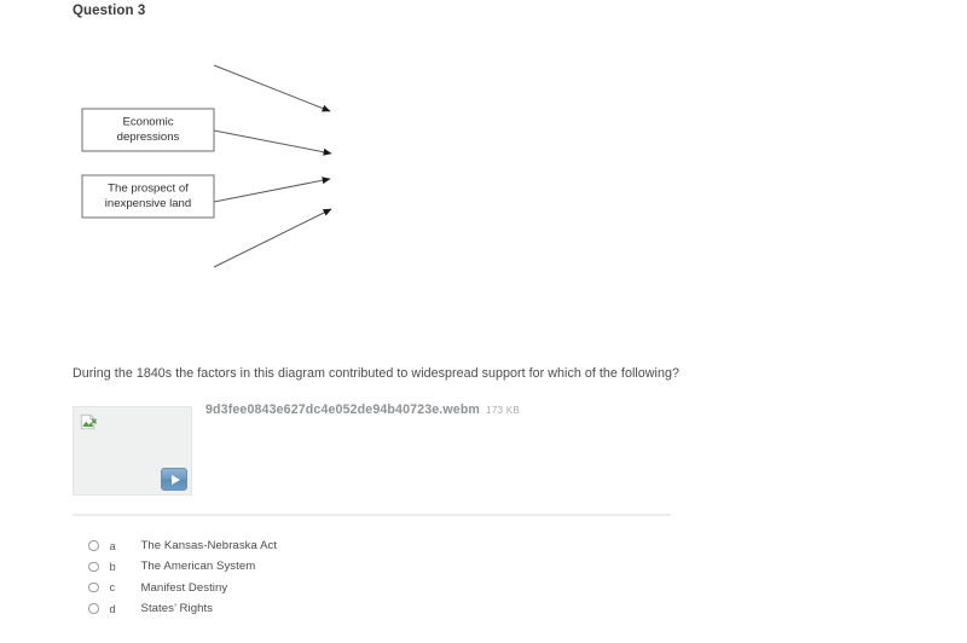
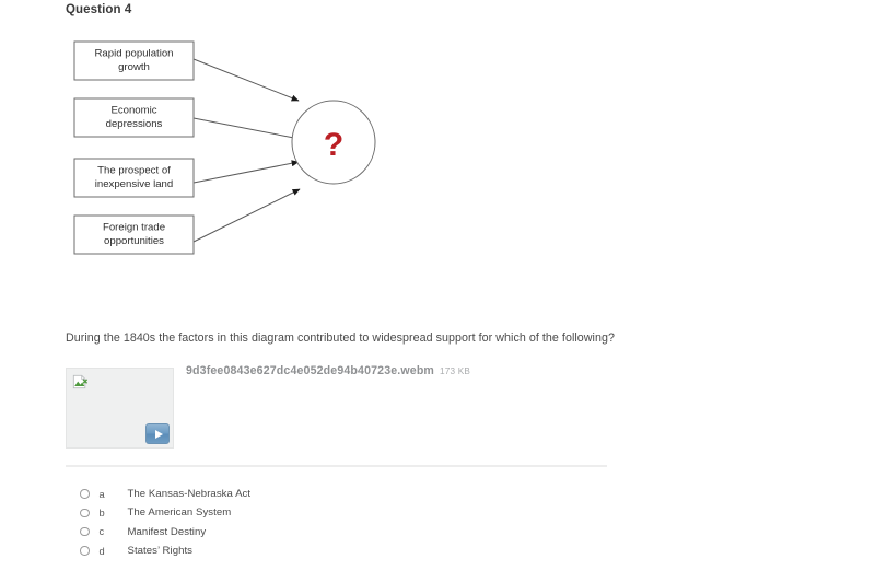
- Question 3
+ Question 4
+ Rapid population
+ growth
  Economic
  depressions
  The prospect of
  inexpensive land
+ Foreign trade
+ opportunities
+ ?
  During the 1840s the factors in this diagram contributed to widespread support for which of the following?
  9d3fee0843e627dc4e052de94b40723e.webm 173 KB
  a
  The Kansas-Nebraska Act
  b
  The American System
  c
  Manifest Destiny
  d
  States’ Rights
